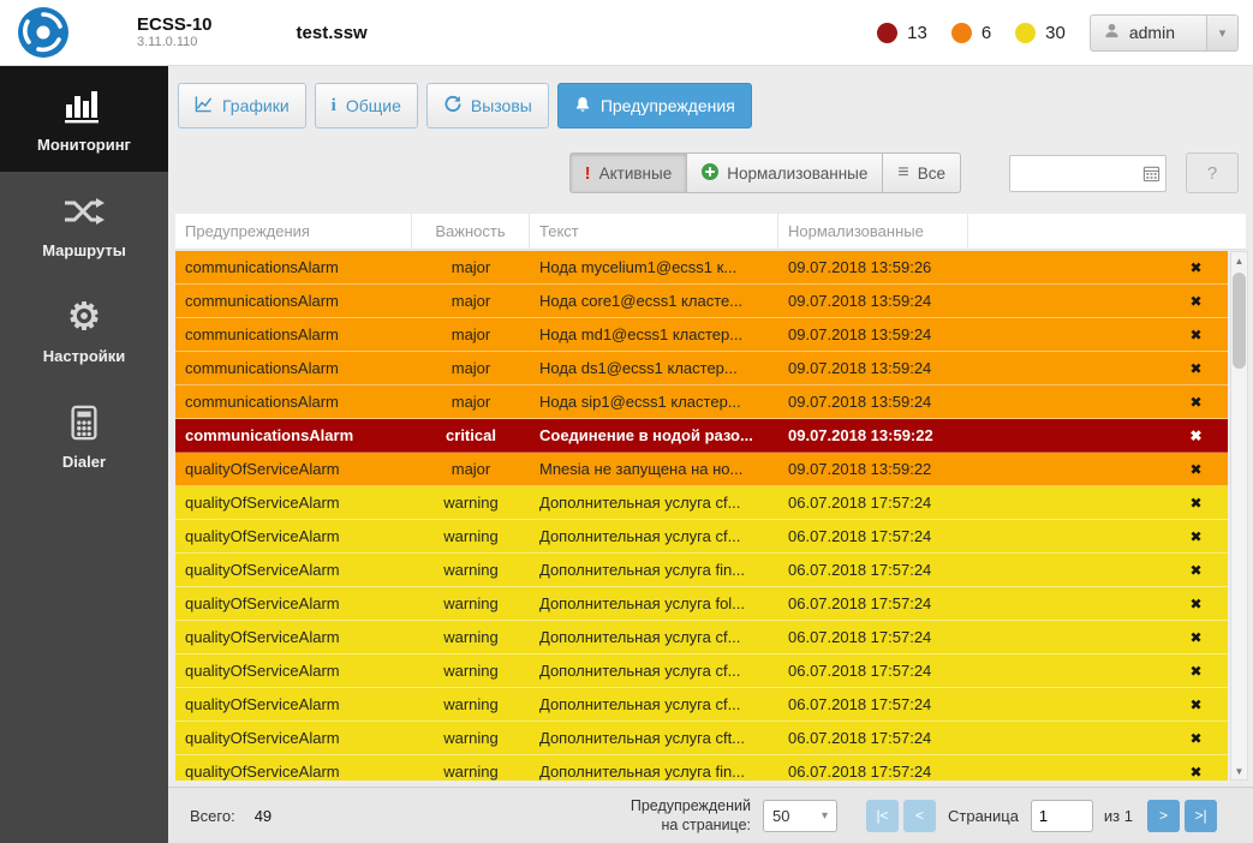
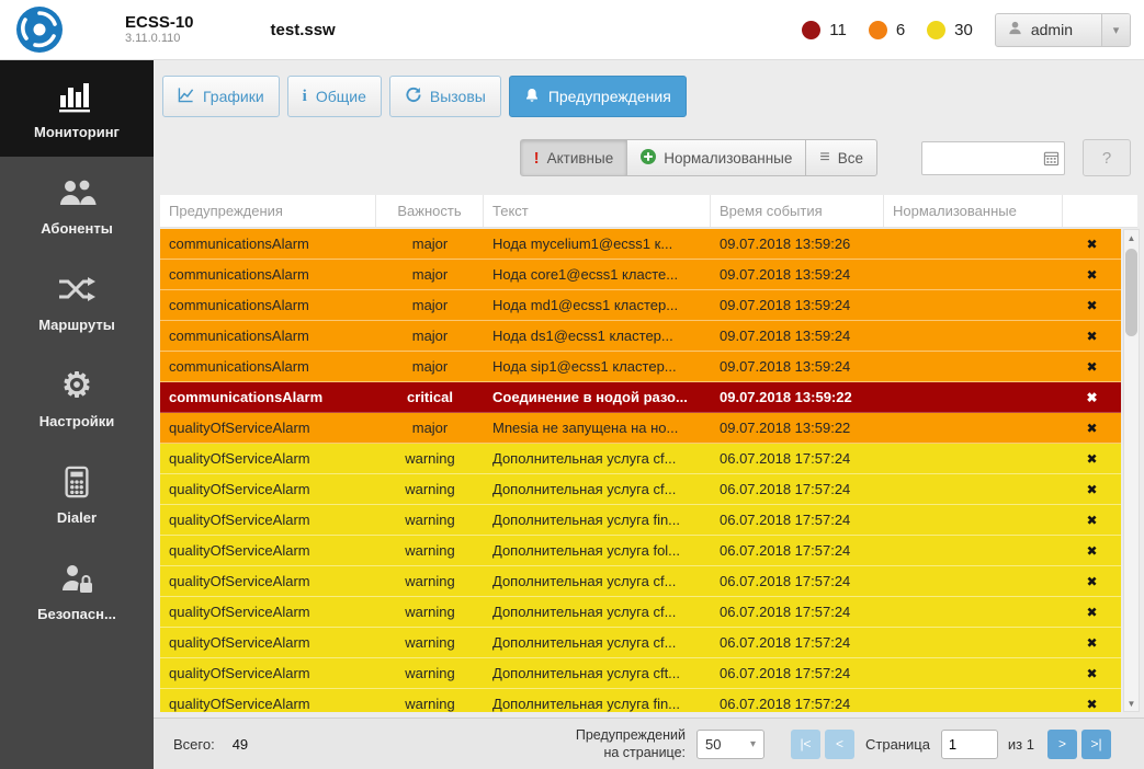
  ECSS-10
  3.11.0.110
  test.ssw
- 13
+ 11
  6
  30
  admin
  ▾
  Мониторинг
+ Абоненты
  Маршруты
  ⚙
  Настройки
  Dialer
+ Безопасн...
  Графики
  i
  Общие
  Вызовы
  Предупреждения
  !
  Активные
  Нормализованные
  ≡
  Все
  ?
  Предупреждения
  Важность
  Текст
+ Время события
  Нормализованные
  communicationsAlarm
  major
  Нода mycelium1@ecss1 к...
  09.07.2018 13:59:26
  ✖
  communicationsAlarm
  major
  Нода core1@ecss1 класте...
  09.07.2018 13:59:24
  ✖
  communicationsAlarm
  major
  Нода md1@ecss1 кластер...
  09.07.2018 13:59:24
  ✖
  communicationsAlarm
  major
  Нода ds1@ecss1 кластер...
  09.07.2018 13:59:24
  ✖
  communicationsAlarm
  major
  Нода sip1@ecss1 кластер...
  09.07.2018 13:59:24
  ✖
  communicationsAlarm
  critical
  Соединение в нодой разо...
  09.07.2018 13:59:22
  ✖
  qualityOfServiceAlarm
  major
  Mnesia не запущена на но...
  09.07.2018 13:59:22
  ✖
  qualityOfServiceAlarm
  warning
  Дополнительная услуга cf...
  06.07.2018 17:57:24
  ✖
  qualityOfServiceAlarm
  warning
  Дополнительная услуга cf...
  06.07.2018 17:57:24
  ✖
  qualityOfServiceAlarm
  warning
  Дополнительная услуга fin...
  06.07.2018 17:57:24
  ✖
  qualityOfServiceAlarm
  warning
  Дополнительная услуга fol...
  06.07.2018 17:57:24
  ✖
  qualityOfServiceAlarm
  warning
  Дополнительная услуга cf...
  06.07.2018 17:57:24
  ✖
  qualityOfServiceAlarm
  warning
  Дополнительная услуга cf...
  06.07.2018 17:57:24
  ✖
  qualityOfServiceAlarm
  warning
  Дополнительная услуга cf...
  06.07.2018 17:57:24
  ✖
  qualityOfServiceAlarm
  warning
  Дополнительная услуга cft...
  06.07.2018 17:57:24
  ✖
  qualityOfServiceAlarm
  warning
  Дополнительная услуга fin...
  06.07.2018 17:57:24
  ✖
  ▲
  ▼
  Всего:
  49
  Предупреждений
  на странице:
  50
  ▾
  |<
  <
  Страница
  1
  из 1
  >
  >|
